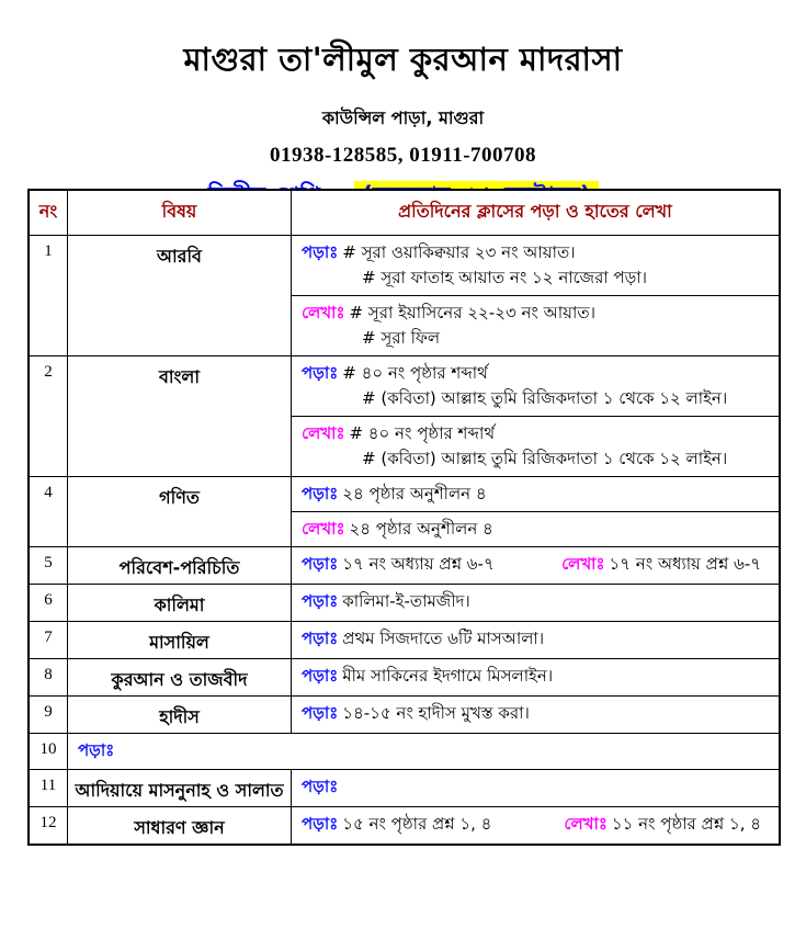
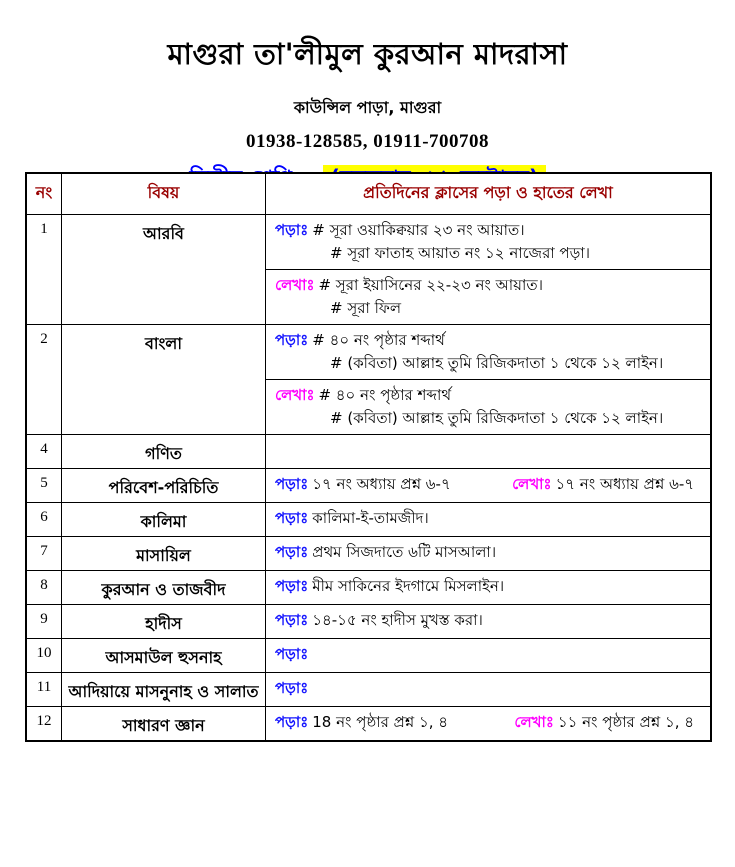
  মাগুরা তা'লীমুল কুরআন মাদরাসা
  কাউন্সিল পাড়া, মাগুরা
  01938-128585, 01911-700708
  নং
  বিষয়
  প্রতিদিনের ক্লাসের পড়া ও হাতের লেখা
  1
  আরবি
  পড়াঃ # সূরা ওয়াকিক্বয়ার ২৩ নং আয়াত।
  # সূরা ফাতাহ আয়াত নং ১২ নাজেরা পড়া।
  লেখাঃ # সূরা ইয়াসিনের ২২-২৩ নং আয়াত।
  # সূরা ফিল
  2
  বাংলা
  পড়াঃ # ৪০ নং পৃষ্ঠার শব্দার্থ
  # (কবিতা) আল্লাহ তুমি রিজিকদাতা ১ থেকে ১২ লাইন।
  লেখাঃ # ৪০ নং পৃষ্ঠার শব্দার্থ
  # (কবিতা) আল্লাহ তুমি রিজিকদাতা ১ থেকে ১২ লাইন।
  4
  গণিত
- পড়াঃ ২৪ পৃষ্ঠার অনুশীলন ৪
- লেখাঃ ২৪ পৃষ্ঠার অনুশীলন ৪
  5
  পরিবেশ-পরিচিতি
  পড়াঃ ১৭ নং অধ্যায় প্রশ্ন ৬-৭
  লেখাঃ ১৭ নং অধ্যায় প্রশ্ন ৬-৭
  6
  কালিমা
  পড়াঃ কালিমা-ই-তামজীদ।
  7
  মাসায়িল
  পড়াঃ প্রথম সিজদাতে ৬টি মাসআলা।
  8
  কুরআন ও তাজবীদ
  পড়াঃ মীম সাকিনের ইদগামে মিসলাইন।
  9
  হাদীস
  পড়াঃ ১৪-১৫ নং হাদীস মুখস্ত করা।
  10
+ আসমাউল হুসনাহ
  পড়াঃ
  11
  আদিয়ায়ে মাসনুনাহ ও সালাত
  পড়াঃ
  12
  সাধারণ জ্ঞান
- পড়াঃ ১৫ নং পৃষ্ঠার প্রশ্ন ১, ৪
+ পড়াঃ 18 নং পৃষ্ঠার প্রশ্ন ১, ৪
  লেখাঃ ১১ নং পৃষ্ঠার প্রশ্ন ১, ৪
